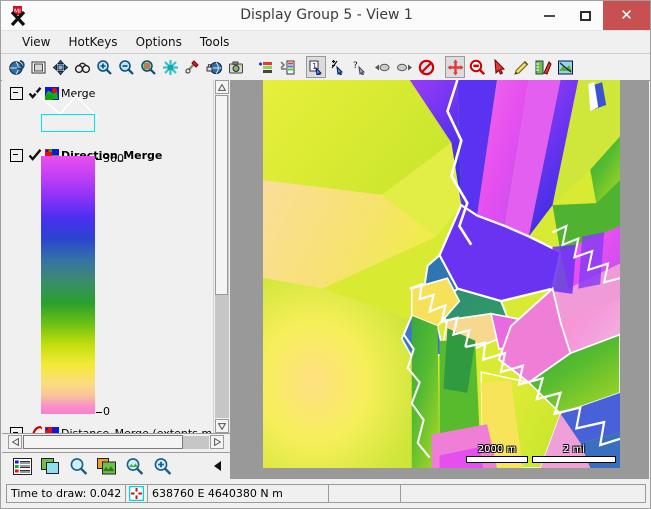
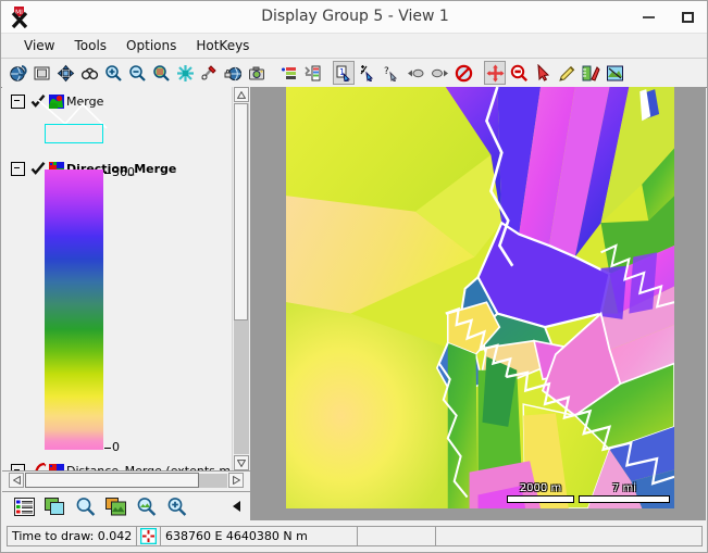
  Display Group 5 - View 1
- ✕
  View
- HotKeys
+ Tools
  Options
- Tools
+ HotKeys
  1
  ?
  Merge
  DirectiMerge
  360
  0
  2000 m
- 2 mi
+ 7 mi
  Time to draw: 0.042
  638760 E 4640380 N m
